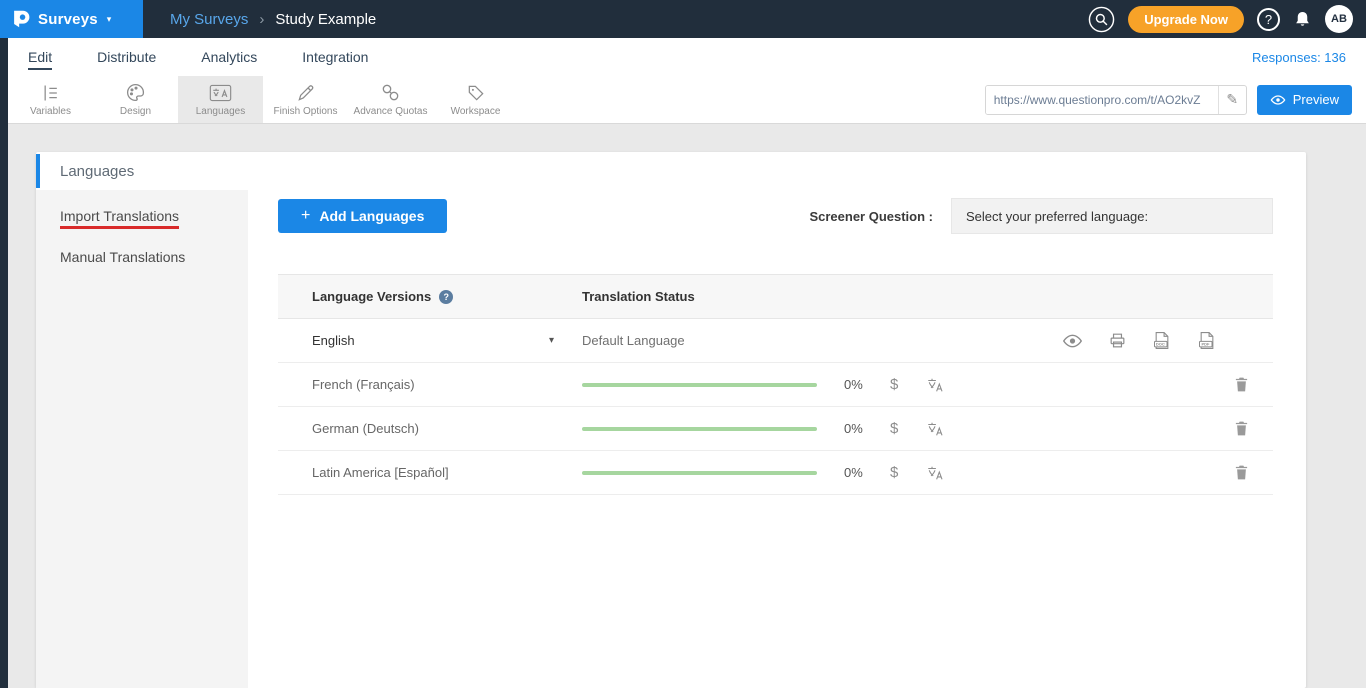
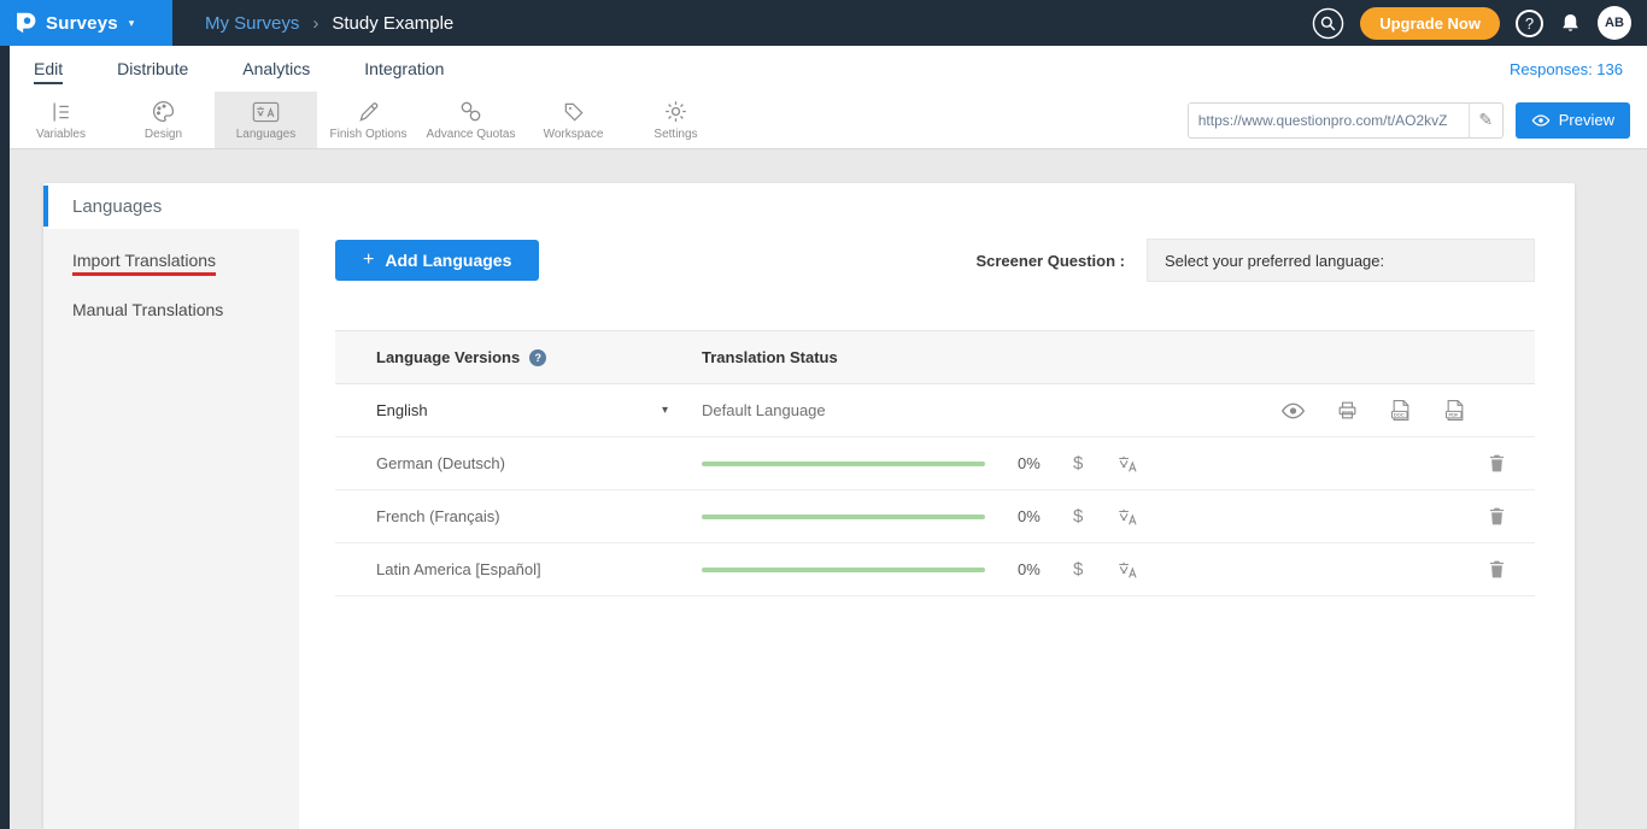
  Surveys
  ▾
  My Surveys
  ›
  Study Example
  Upgrade Now
  ?
  AB
  Edit
  Distribute
  Analytics
  Integration
  Responses: 136
  Variables
  Design
  Languages
  Finish Options
  Advance Quotas
  Workspace
+ Settings
  https://www.questionpro.com/t/AO2kvZ
  ✎
  Preview
  Languages
  Import Translations
  Manual Translations
  +
  Add Languages
  Screener Question :
  Select your preferred language:
  Language Versions
  ?
  Translation Status
  English
  ▾
  Default Language
- French (Français)
+ German (Deutsch)
  0%
  $
- German (Deutsch)
+ French (Français)
  0%
  $
  Latin America [Español]
  0%
  $
